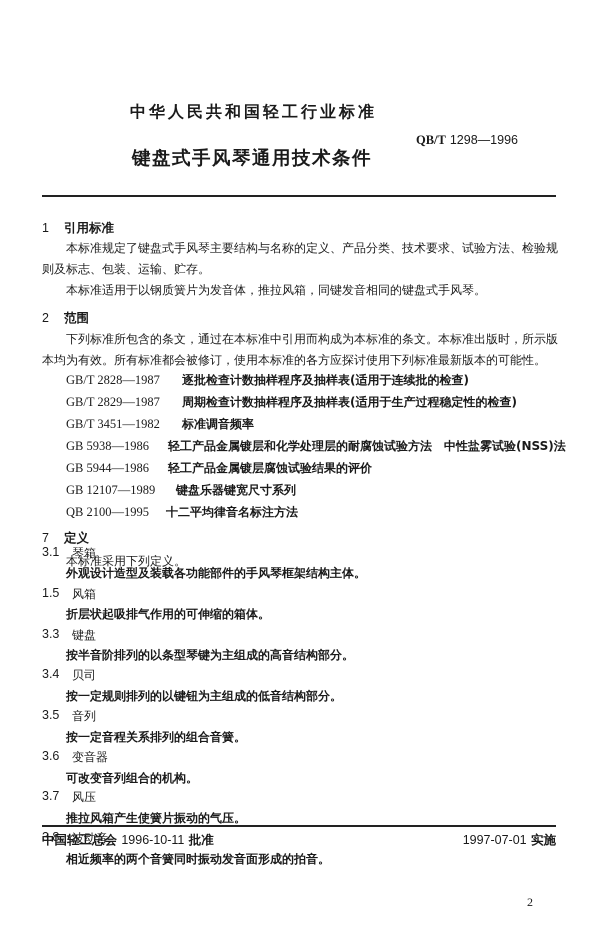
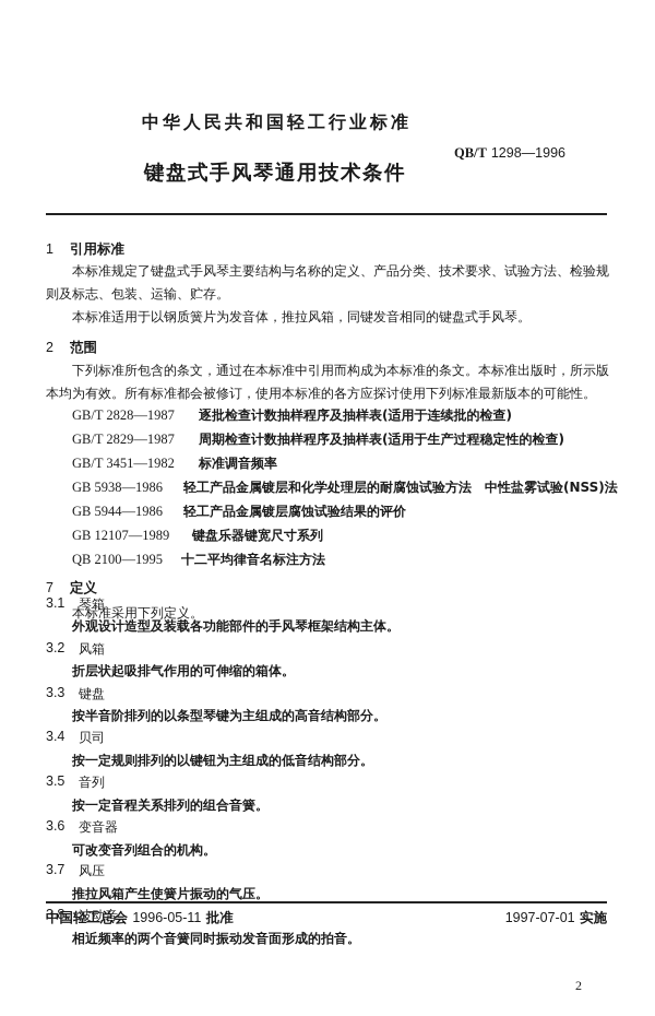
  中华人民共和国轻工行业标准
  QB/T 1298—1996
  键盘式手风琴通用技术条件
  1 引用标准
  本标准规定了键盘式手风琴主要结构与名称的定义、产品分类、技术要求、试验方法、检验规则及标志、包装、运输、贮存。
  本标准适用于以钢质簧片为发音体，推拉风箱，同键发音相同的键盘式手风琴。
  2 范围
  下列标准所包含的条文，通过在本标准中引用而构成为本标准的条文。本标准出版时，所示版本均为有效。所有标准都会被修订，使用本标准的各方应探讨使用下列标准最新版本的可能性。
  GB/T 2828—1987 逐批检查计数抽样程序及抽样表(适用于连续批的检查)
  GB/T 2829—1987 周期检查计数抽样程序及抽样表(适用于生产过程稳定性的检查)
  GB/T 3451—1982 标准调音频率
  GB 5938—1986 轻工产品金属镀层和化学处理层的耐腐蚀试验方法 中性盐雾试验(NSS)法
  GB 5944—1986 轻工产品金属镀层腐蚀试验结果的评价
  GB 12107—1989 键盘乐器键宽尺寸系列
  QB 2100—1995 十二平均律音名标注方法
  7 定义
  本标准采用下列定义。
  3.1
  琴箱
  外观设计造型及装载各功能部件的手风琴框架结构主体。
- 1.5
+ 3.2
  风箱
  折层状起吸排气作用的可伸缩的箱体。
  3.3
  键盘
  按半音阶排列的以条型琴键为主组成的高音结构部分。
  3.4
  贝司
  按一定规则排列的以键钮为主组成的低音结构部分。
  3.5
  音列
  按一定音程关系排列的组合音簧。
  3.6
  变音器
  可改变音列组合的机构。
  3.7
  风压
  推拉风箱产生使簧片振动的气压。
  3.8
  波动音
  相近频率的两个音簧同时振动发音面形成的拍音。
- 中国轻工总会 1996-10-11 批准
+ 中国轻工总会 1996-05-11 批准
  1997-07-01 实施
  2
